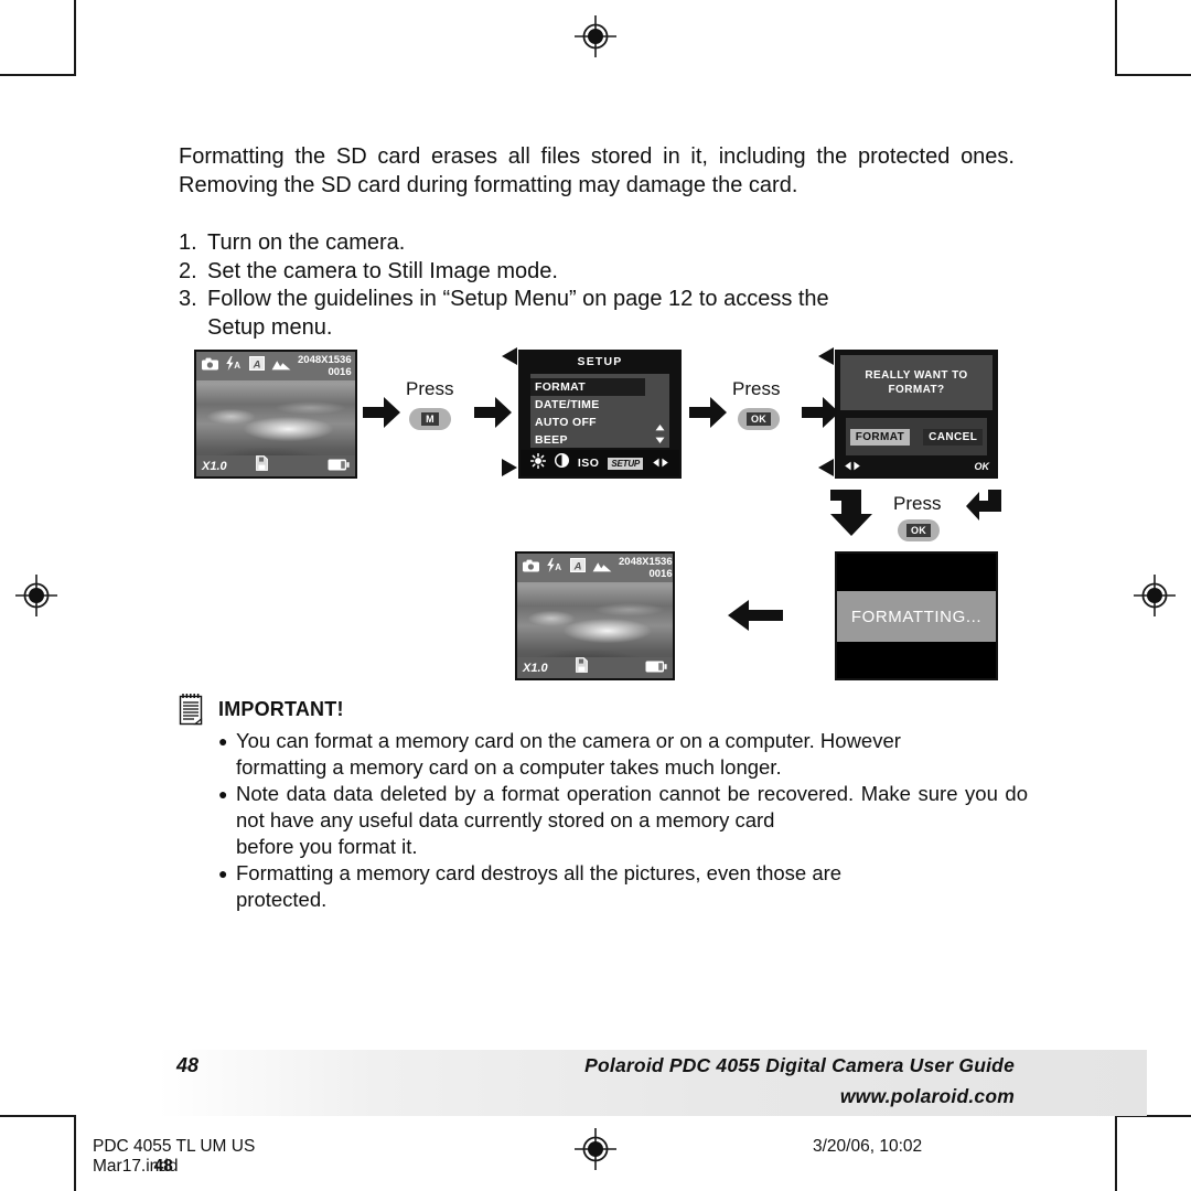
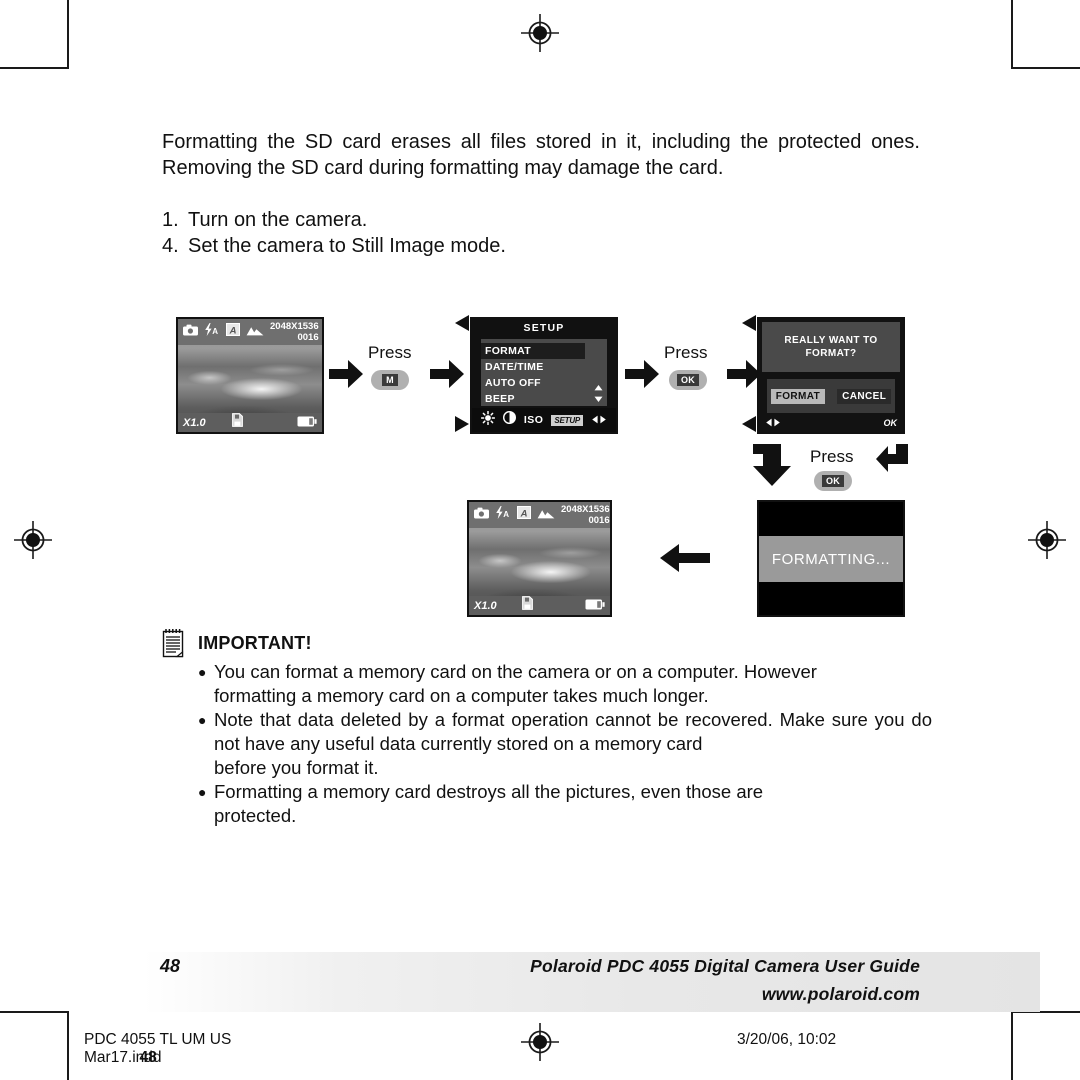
  Formatting the SD card erases all files stored in it, including the protected ones. Removing the SD card during formatting may damage the card.
  1.
  Turn on the camera.
- 2.
+ 4.
  Set the camera to Still Image mode.
- 3.
- Follow the guidelines in “Setup Menu” on page 12 to access the
- Setup menu.
  A
  A
  2048X1536
  0016
  X1.0
  Press
  M
  SETUP
  FORMAT
  DATE/TIME
  AUTO OFF
  BEEP
  ISO
  SETUP
  Press
  OK
  REALLY WANT TO
  FORMAT?
  FORMAT
  CANCEL
  OK
  Press
  OK
  FORMATTING...
  A
  A
  2048X1536
  0016
  X1.0
  IMPORTANT!
  ●
  You can format a memory card on the camera or on a computer. However
  formatting a memory card on a computer takes much longer.
  ●
- Note data data deleted by a format operation cannot be recovered. Make sure you do not have any useful data currently stored on a memory card
+ Note that data deleted by a format operation cannot be recovered. Make sure you do not have any useful data currently stored on a memory card
  before you format it.
  ●
  Formatting a memory card destroys all the pictures, even those are
  protected.
  48
  Polaroid PDC 4055 Digital Camera User Guide
  www.polaroid.com
  PDC 4055 TL UM US Mar17.indd48
  3/20/06, 10:02
